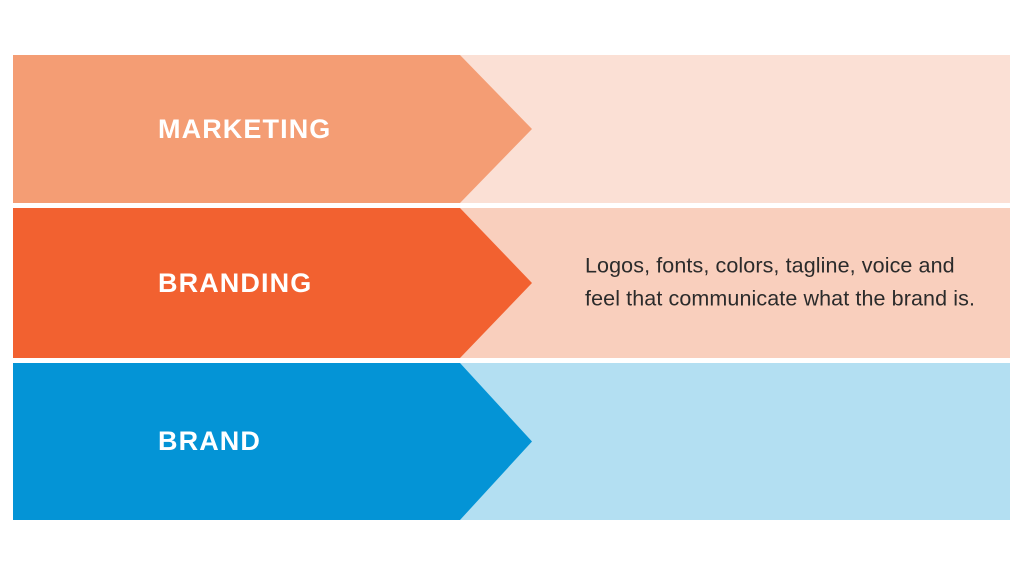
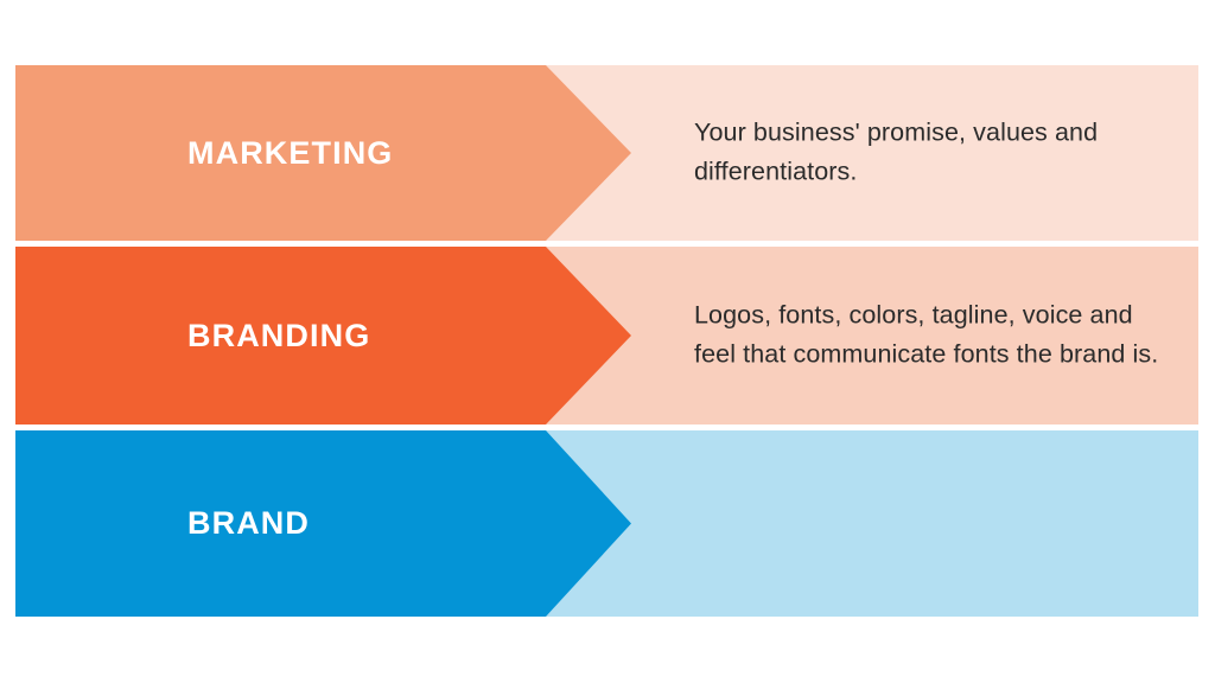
  MARKETING
+ Your business' promise, values and differentiators.
  BRANDING
- Logos, fonts, colors, tagline, voice and feel that communicate what the brand is.
+ Logos, fonts, colors, tagline, voice and feel that communicate fonts the brand is.
  BRAND
